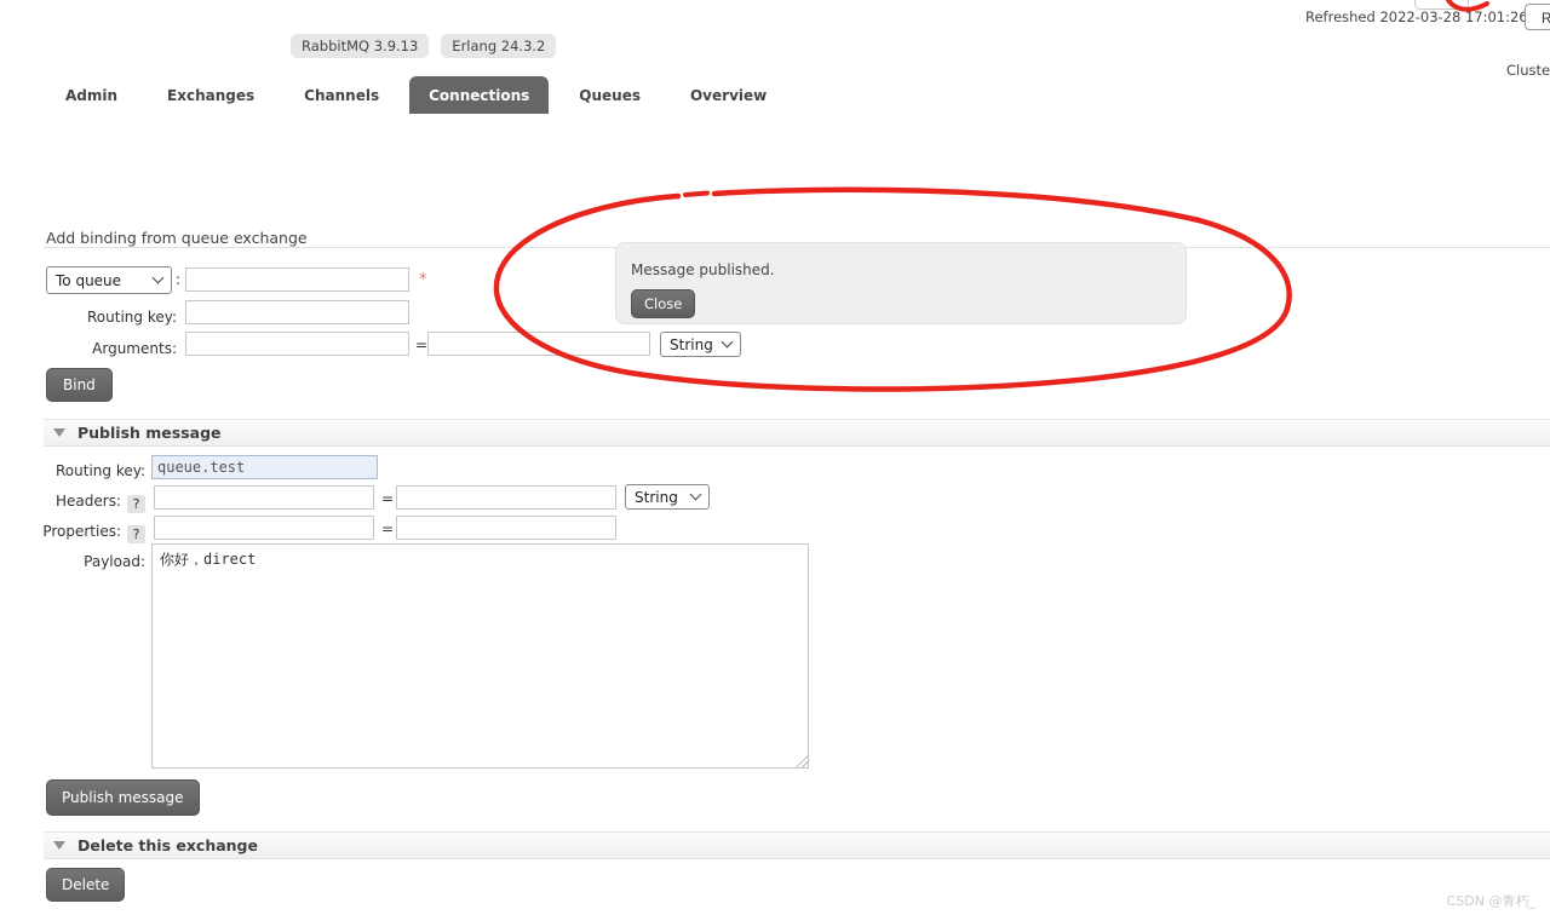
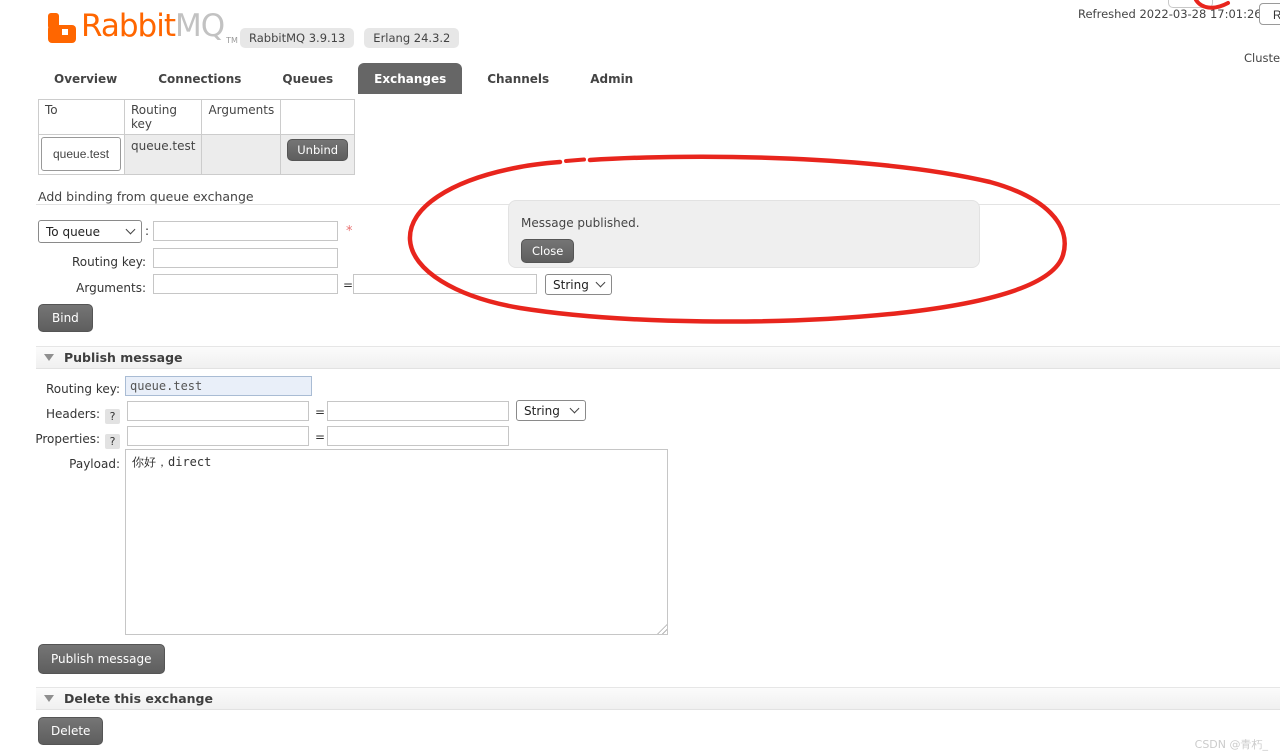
+ Rabbit
+ MQ
+ TM
  RabbitMQ 3.9.13
  Erlang 24.3.2
  Refreshed 2022-03-28 17:01:26
  Cluste
- Admin
+ Overview
- Exchanges
+ Connections
- Channels
+ Queues
- Connections
+ Exchanges
- Queues
+ Channels
- Overview
+ Admin
+ To	Routing key	Arguments
+ queue.test	queue.test		Unbind
  Add binding from queue exchange
  To queue
  :
  *
  Routing key:
  Arguments:
  =
  String
  Bind
  Message published.
  Close
  Publish message
  Routing key:
  queue.test
  Headers: ?
  =
  String
  Properties: ?
  =
  Payload:
  你好，direct
  Publish message
  Delete this exchange
  Delete
  CSDN @青朽_
